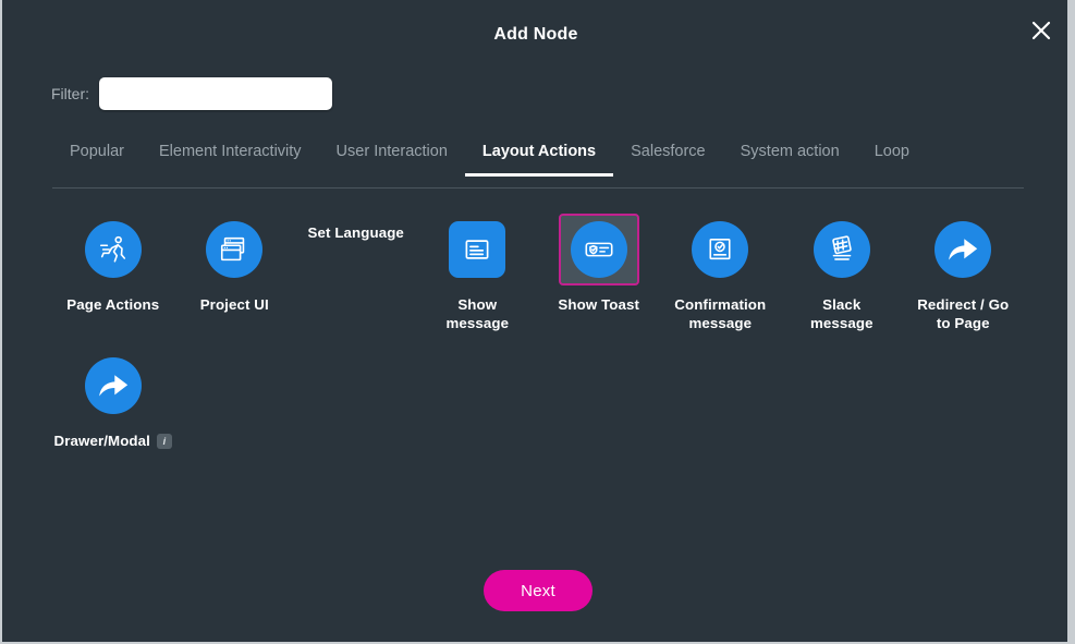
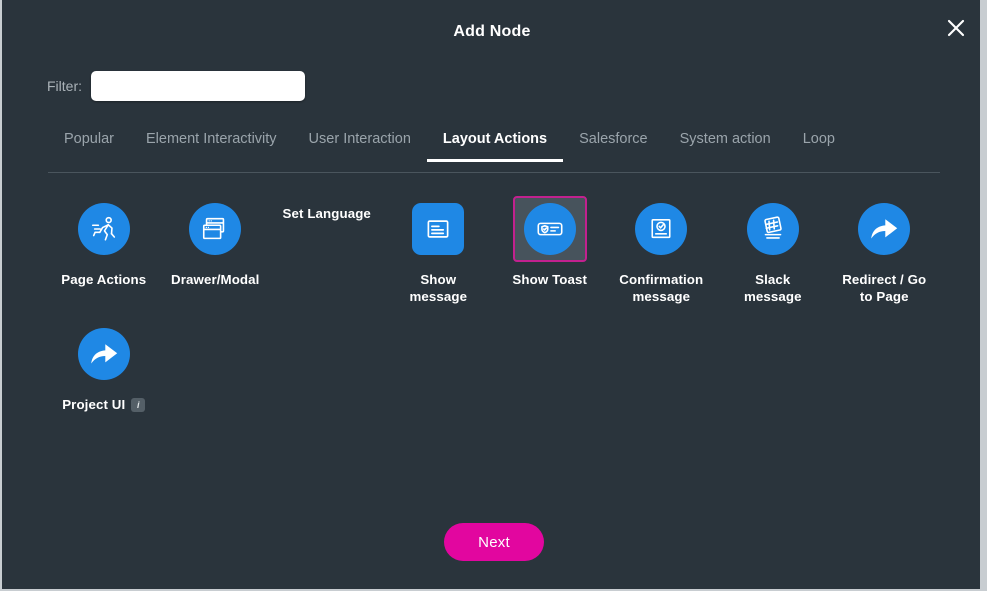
  Add Node
  Filter:
  Popular
  Element Interactivity
  User Interaction
  Layout Actions
  Salesforce
  System action
  Loop
  Page Actions
- Project UI
+ Drawer/Modal
  Set Language
  Show
  message
  Show Toast
  Confirmation
  message
  Slack
  message
  Redirect / Go
  to Page
- Drawer/Modal
+ Project UI
  i
  Next
